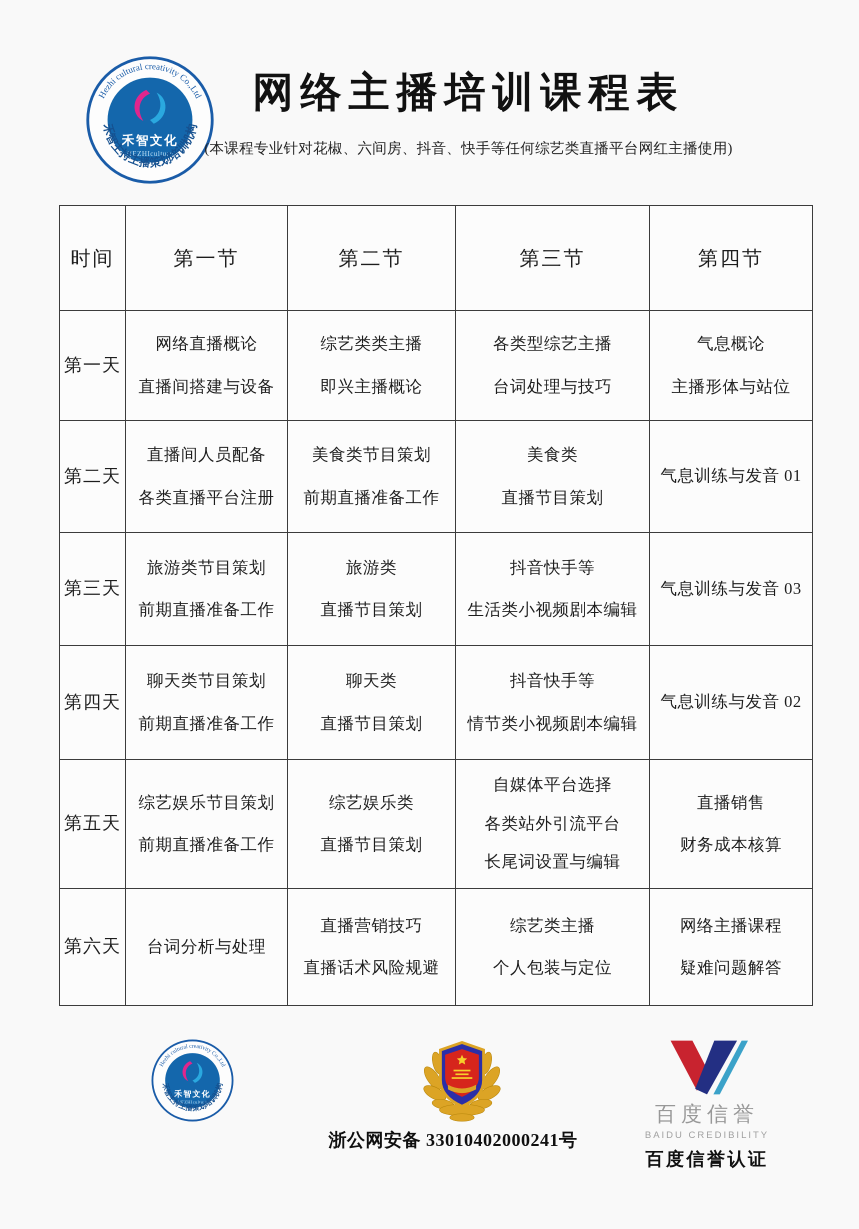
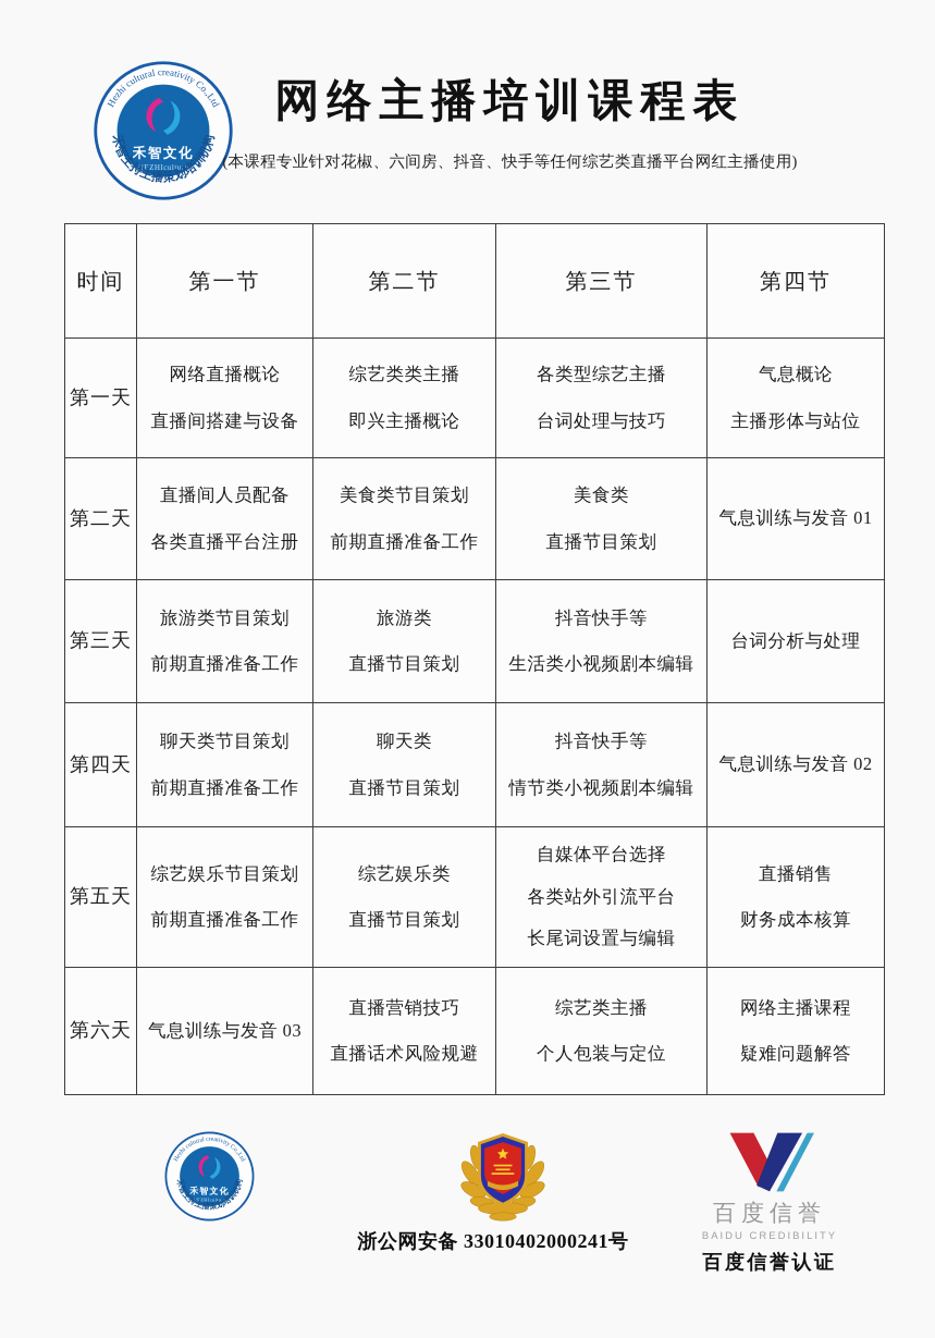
  网络主播培训课程表
  (本课程专业针对花椒、六间房、抖音、快手等任何综艺类直播平台网红主播使用)
  时间	第一节	第二节	第三节	第四节
  第一天	网络直播概论 直播间搭建与设备	综艺类类主播 即兴主播概论	各类型综艺主播 台词处理与技巧	气息概论 主播形体与站位
  第二天	直播间人员配备 各类直播平台注册	美食类节目策划 前期直播准备工作	美食类 直播节目策划	气息训练与发音 01
- 第三天	旅游类节目策划 前期直播准备工作	旅游类 直播节目策划	抖音快手等 生活类小视频剧本编辑	气息训练与发音 03
+ 第三天	旅游类节目策划 前期直播准备工作	旅游类 直播节目策划	抖音快手等 生活类小视频剧本编辑	台词分析与处理
  第四天	聊天类节目策划 前期直播准备工作	聊天类 直播节目策划	抖音快手等 情节类小视频剧本编辑	气息训练与发音 02
  第五天	综艺娱乐节目策划 前期直播准备工作	综艺娱乐类 直播节目策划	自媒体平台选择 各类站外引流平台 长尾词设置与编辑	直播销售 财务成本核算
- 第六天	台词分析与处理	直播营销技巧 直播话术风险规避	综艺类主播 个人包装与定位	网络主播课程 疑难问题解答
+ 第六天	气息训练与发音 03	直播营销技巧 直播话术风险规避	综艺类主播 个人包装与定位	网络主播课程 疑难问题解答
  浙公网安备 33010402000241号
  百度信誉
  BAIDU CREDIBILITY
  百度信誉认证
